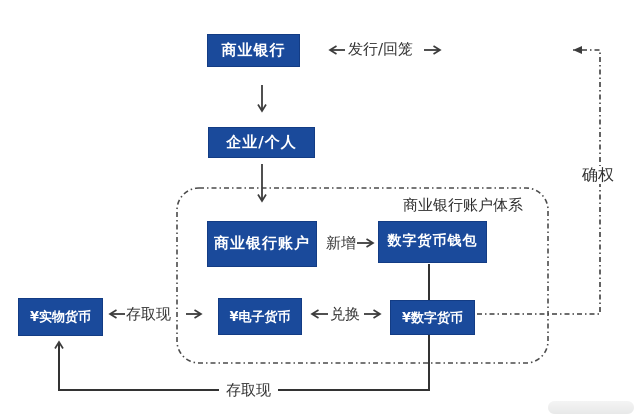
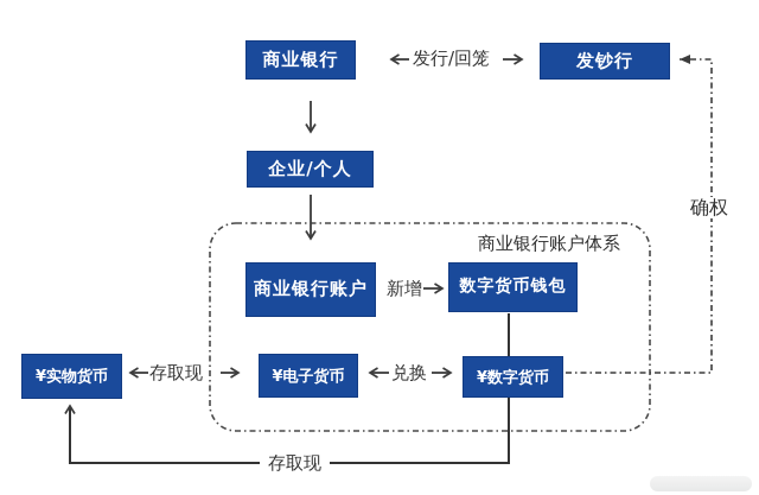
  商业银行
+ 发钞行
  企业/个人
  商业银行账户
  数字货币钱包
  ¥实物货币
  ¥电子货币
  ¥数字货币
  发行/回笼
  确权
  商业银行账户体系
  新增
  存取现
  兑换
  存取现
